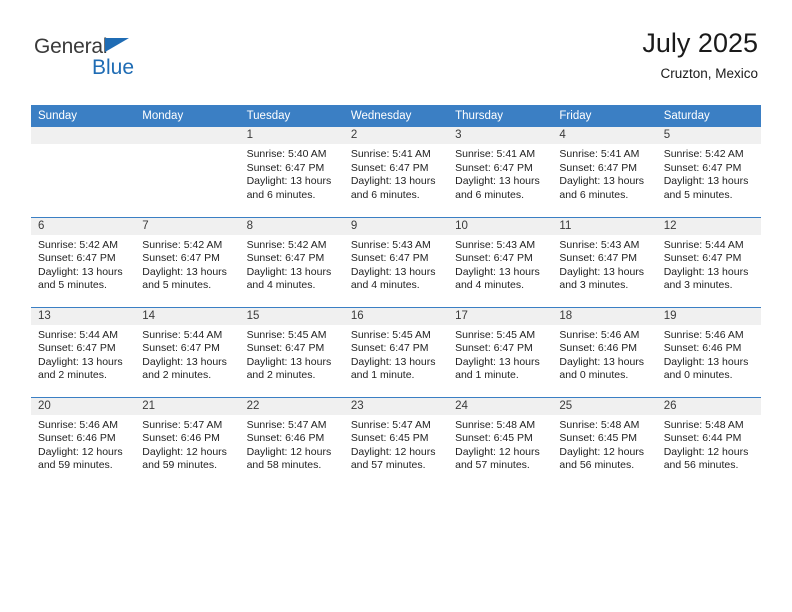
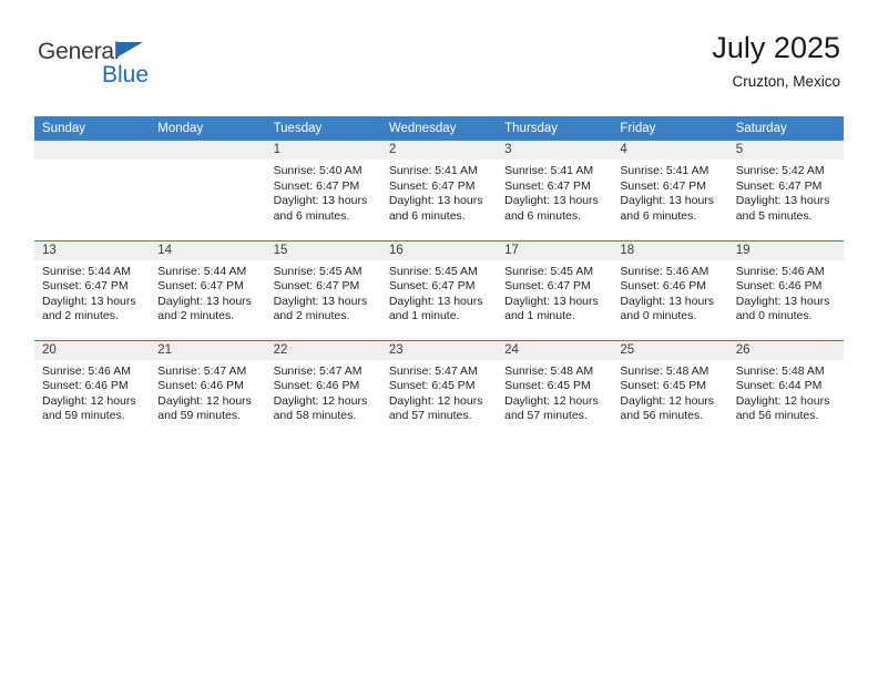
  General
  Blue
  July 2025
  Cruzton, Mexico
  Sunday	Monday	Tuesday	Wednesday	Thursday	Friday	Saturday
  		1Sunrise: 5:40 AMSunset: 6:47 PMDaylight: 13 hoursand 6 minutes.	2Sunrise: 5:41 AMSunset: 6:47 PMDaylight: 13 hoursand 6 minutes.	3Sunrise: 5:41 AMSunset: 6:47 PMDaylight: 13 hoursand 6 minutes.	4Sunrise: 5:41 AMSunset: 6:47 PMDaylight: 13 hoursand 6 minutes.	5Sunrise: 5:42 AMSunset: 6:47 PMDaylight: 13 hoursand 5 minutes.
- 6Sunrise: 5:42 AMSunset: 6:47 PMDaylight: 13 hoursand 5 minutes.	7Sunrise: 5:42 AMSunset: 6:47 PMDaylight: 13 hoursand 5 minutes.	8Sunrise: 5:42 AMSunset: 6:47 PMDaylight: 13 hoursand 4 minutes.	9Sunrise: 5:43 AMSunset: 6:47 PMDaylight: 13 hoursand 4 minutes.	10Sunrise: 5:43 AMSunset: 6:47 PMDaylight: 13 hoursand 4 minutes.	11Sunrise: 5:43 AMSunset: 6:47 PMDaylight: 13 hoursand 3 minutes.	12Sunrise: 5:44 AMSunset: 6:47 PMDaylight: 13 hoursand 3 minutes.
  13Sunrise: 5:44 AMSunset: 6:47 PMDaylight: 13 hoursand 2 minutes.	14Sunrise: 5:44 AMSunset: 6:47 PMDaylight: 13 hoursand 2 minutes.	15Sunrise: 5:45 AMSunset: 6:47 PMDaylight: 13 hoursand 2 minutes.	16Sunrise: 5:45 AMSunset: 6:47 PMDaylight: 13 hoursand 1 minute.	17Sunrise: 5:45 AMSunset: 6:47 PMDaylight: 13 hoursand 1 minute.	18Sunrise: 5:46 AMSunset: 6:46 PMDaylight: 13 hoursand 0 minutes.	19Sunrise: 5:46 AMSunset: 6:46 PMDaylight: 13 hoursand 0 minutes.
  20Sunrise: 5:46 AMSunset: 6:46 PMDaylight: 12 hoursand 59 minutes.	21Sunrise: 5:47 AMSunset: 6:46 PMDaylight: 12 hoursand 59 minutes.	22Sunrise: 5:47 AMSunset: 6:46 PMDaylight: 12 hoursand 58 minutes.	23Sunrise: 5:47 AMSunset: 6:45 PMDaylight: 12 hoursand 57 minutes.	24Sunrise: 5:48 AMSunset: 6:45 PMDaylight: 12 hoursand 57 minutes.	25Sunrise: 5:48 AMSunset: 6:45 PMDaylight: 12 hoursand 56 minutes.	26Sunrise: 5:48 AMSunset: 6:44 PMDaylight: 12 hoursand 56 minutes.
